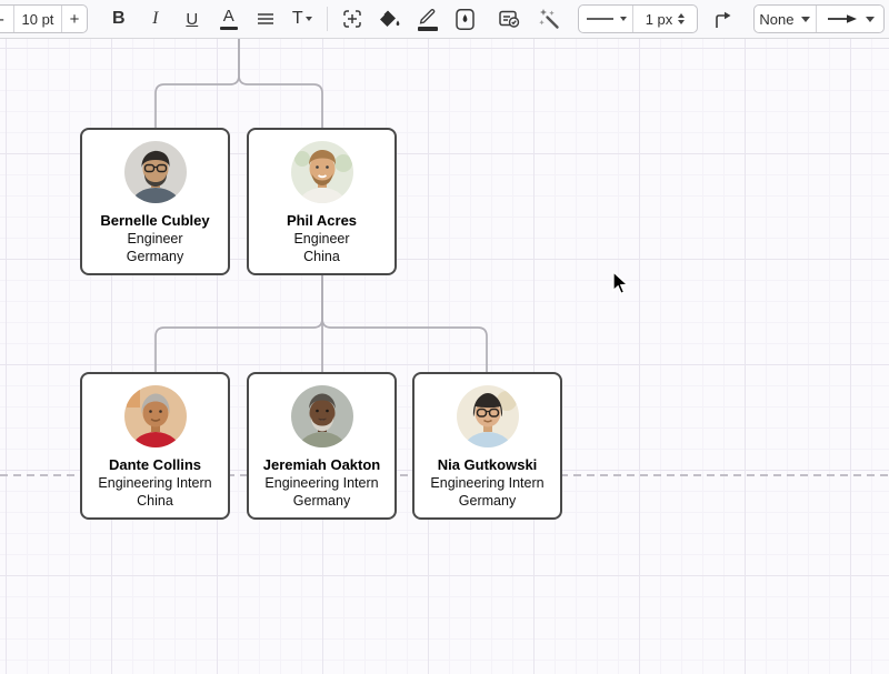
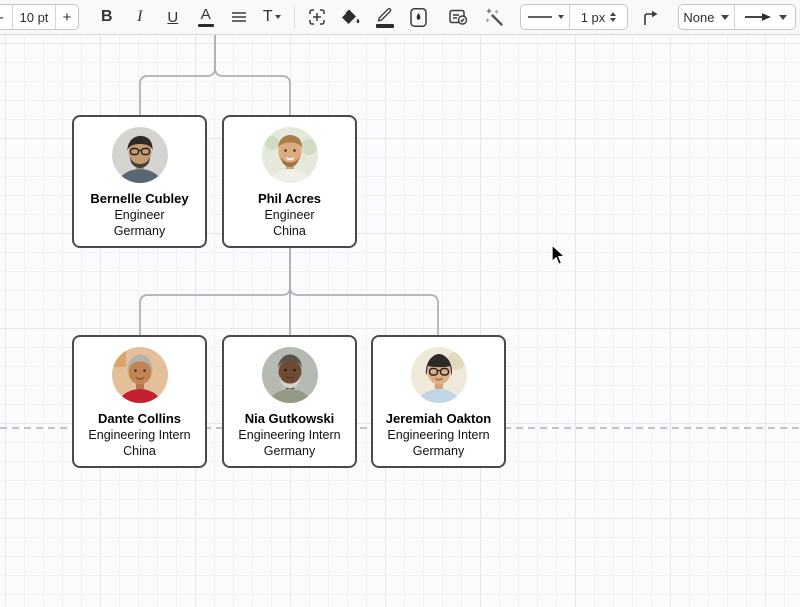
  -
  10 pt
  +
  B
  I
  U
  A
  T
  1 px
  None
  Bernelle Cubley
  Engineer
  Germany
  Phil Acres
  Engineer
  China
  Dante Collins
  Engineering Intern
  China
- Jeremiah Oakton
+ Nia Gutkowski
  Engineering Intern
  Germany
- Nia Gutkowski
+ Jeremiah Oakton
  Engineering Intern
  Germany
